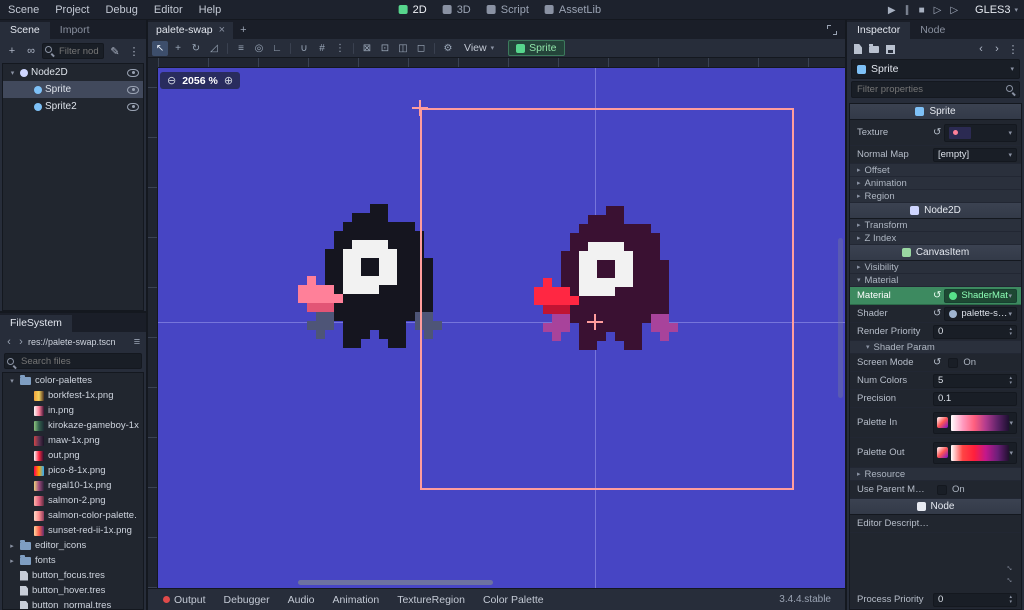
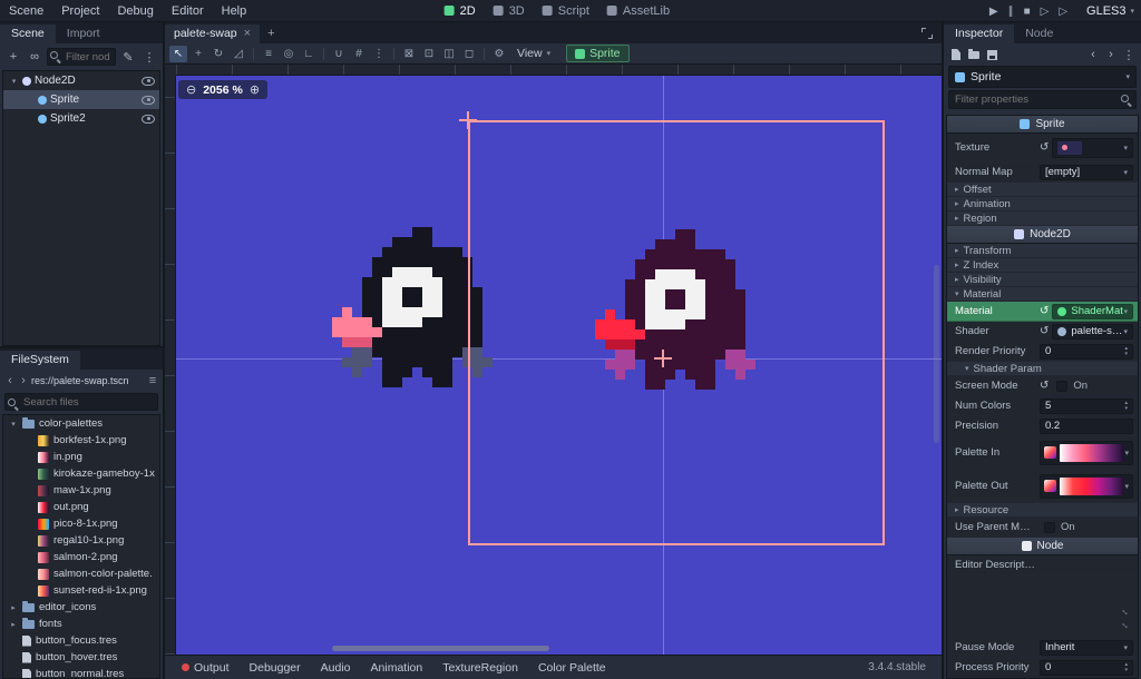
  Scene
  Project
  Debug
  Editor
  Help
  2D
  3D
  Script
  AssetLib
  ▶
  ∥
  ■
  ▷
  ▷
  GLES3
  Scene
  Import
  +
  ∞
  Filter nod
  ✎
  ⋮
  Node2D
  Sprite
  Sprite2
  FileSystem
  ‹
  ›
  res://palete-swap.tscn
  ≡
  Search files
  color-palettes
  borkfest-1x.png
  in.png
  kirokaze-gameboy-1x
  maw-1x.png
  out.png
  pico-8-1x.png
  regal10-1x.png
  salmon-2.png
  salmon-color-palette.
  sunset-red-ii-1x.png
  editor_icons
  fonts
  button_focus.tres
  button_hover.tres
  button_normal.tres
  palete-swap
  ×
  +
  ↖
  +
  ↻
  ◿
  ≡
  ◎
  ∟
  ∪
  #
  ⋮
  ⊠
  ⊡
  ◫
  ◻
  ⚙
  View
  Sprite
  ⊖
  2056 %
  ⊕
  Output
  Debugger
  Audio
  Animation
  TextureRegion
  Color Palette
  3.4.4.stable
  Inspector
  Node
  ‹
  ›
  ⋮
  Sprite
  Filter properties
  Sprite
  Texture
  ↺
  Normal Map
  [empty]
  Offset
  Animation
  Region
  Node2D
  Transform
  Z Index
- CanvasItem
  Visibility
  Material
  Material
  ↺
  ShaderMat
  Shader
  ↺
  palette-swa
  Render Priority
  0
  Shader Param
  Screen Mode
  ↺
  On
  Num Colors
  5
  Precision
- 0.1
+ 0.2
  Palette In
  Palette Out
  Resource
  Use Parent Mate
  On
  Node
  Editor Descriptio
+ Pause Mode
+ Inherit
  Process Priority
  0
